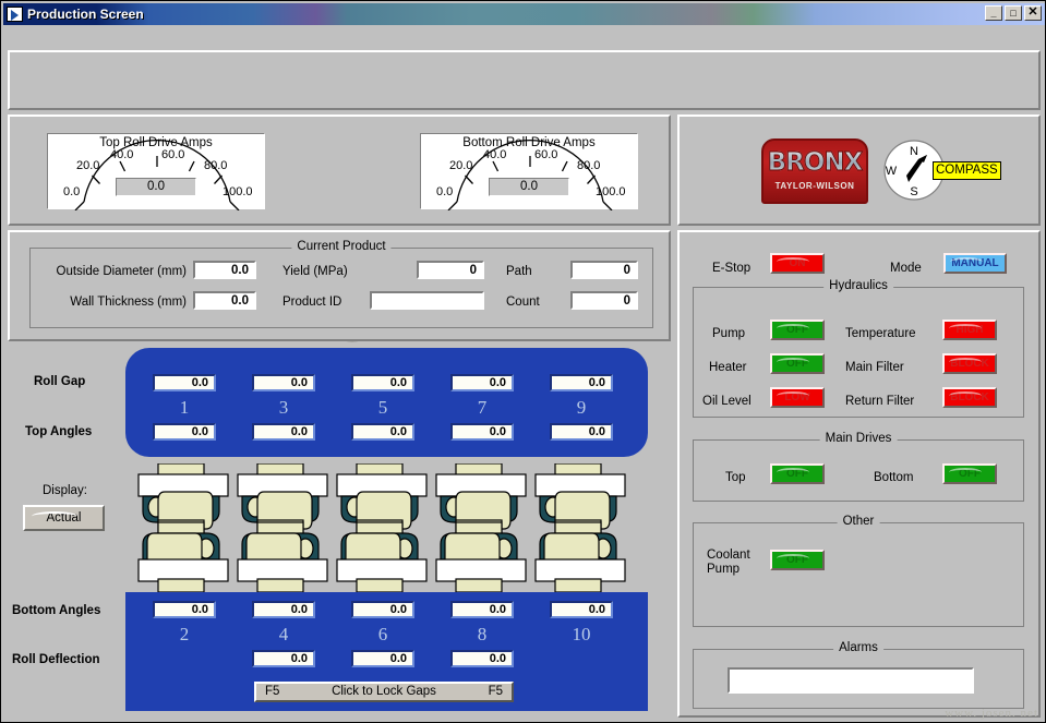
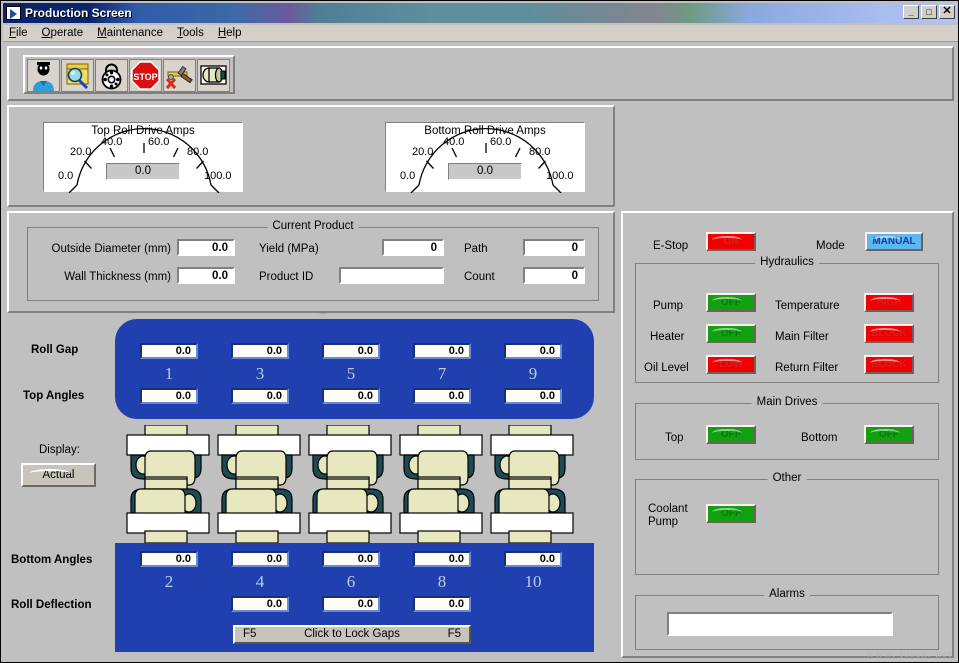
  Production Screen
  _
  □
  ✕
+ File
+ Operate
+ Maintenance
+ Tools
+ Help
+ STOP
  Top Rll Drive Amps
  0.0
  20.0
  40.0
  60.0
  80.0
  100.0
  0.0
  Bottomoll Drie Amps
  0.0
  20.0
  40.0
  60.0
  80.0
  100.0
  0.0
- BRONX
- TAYLOR-WILSON
- N
- W
- S
- COMPASS
  Current Product
  Outside Diameter (mm)
  0.0
  Wall Thickness (mm)
  0.0
  Yield (MPa)
  0
  Product ID
  Path
  0
  Count
  0
  Roll Gap
  Top Angles
  Display:
  Actual
  Bottom Angles
  Roll Deflection
  0.0
  0.0
  0.0
  0.0
  0.0
  1
  3
  5
  7
  9
  0.0
  0.0
  0.0
  0.0
  0.0
  0.0
  0.0
  0.0
  0.0
  0.0
  2
  4
  6
  8
  10
  0.0
  0.0
  0.0
  F5
  Click to Lock Gaps
  F5
  E-Stop
  ON
  Mode
  MANUAL
  Hydraulics
  Pump
  OFF
  Heater
  OFF
  Oil Level
  LOW
  Temperature
  HIGH
  Main Filter
  BLOCK
  Return Filter
  BLOCK
  Main Drives
  Top
  OFF
  Bottom
  OFF
  Other
  Coolant
  Pump
  OFF
  Alarms
  www. josen. net
